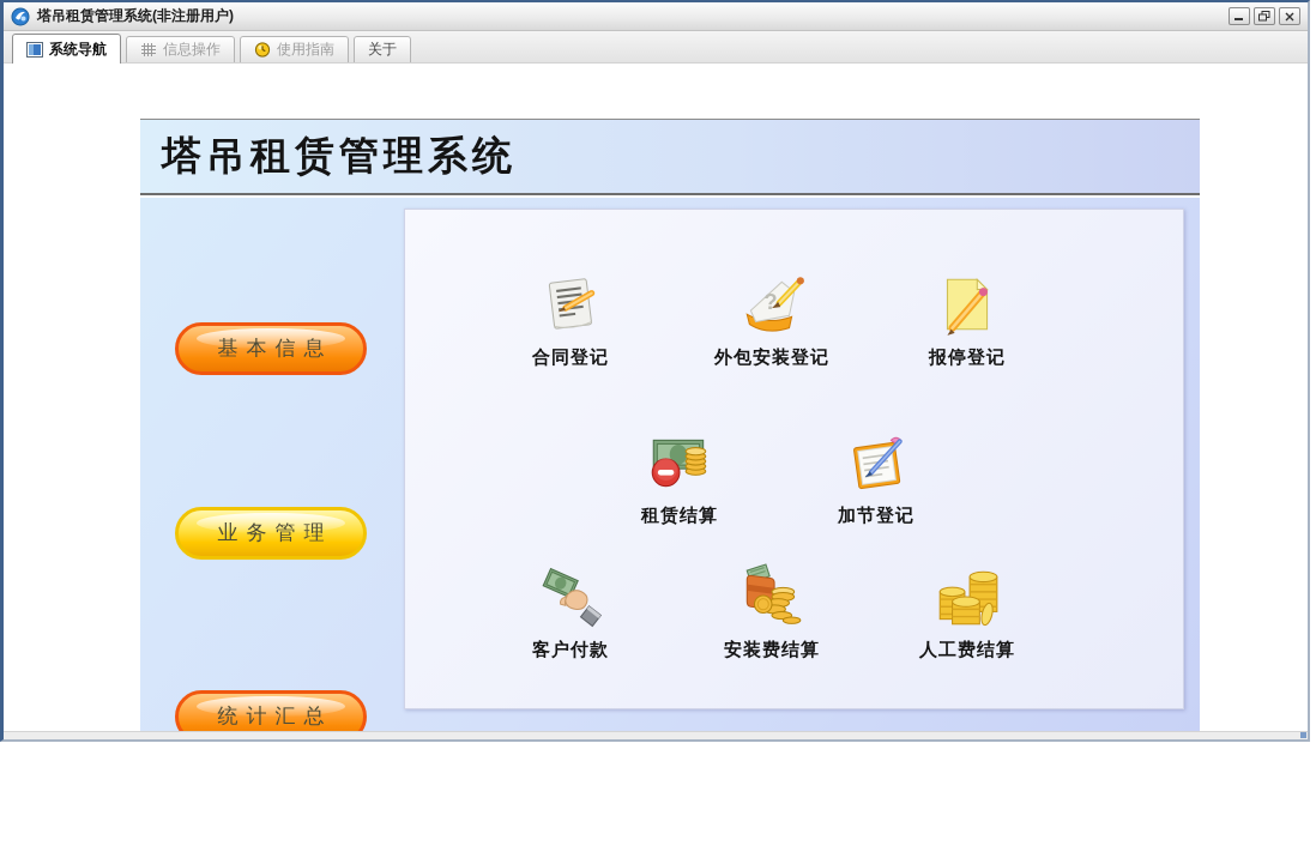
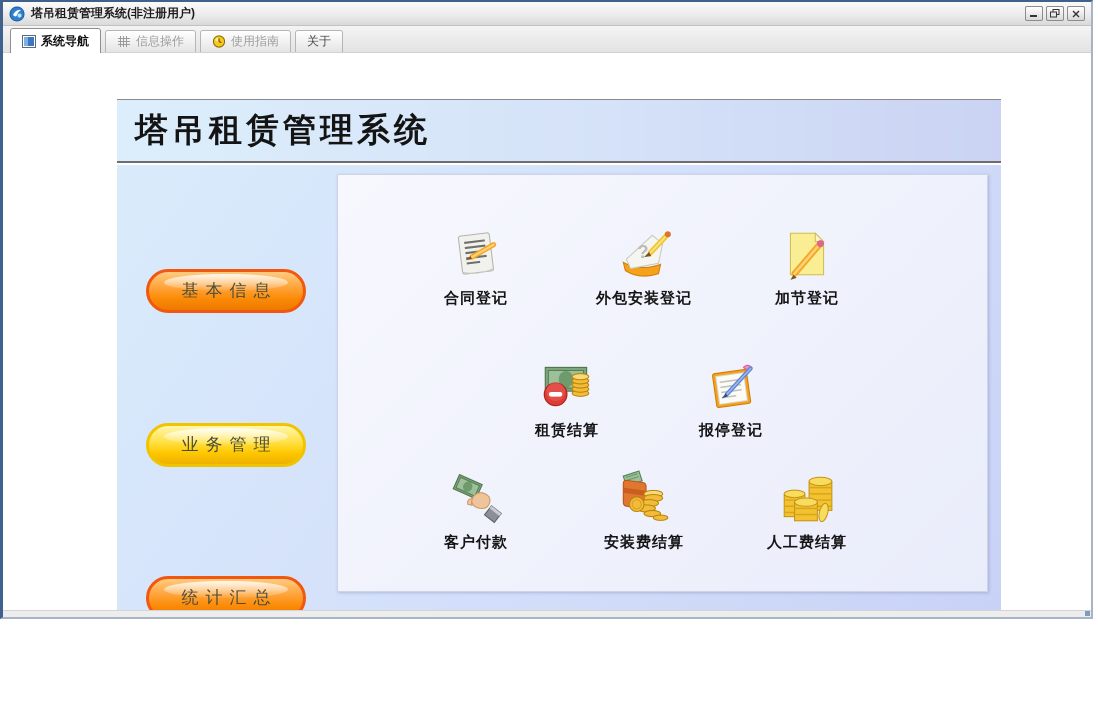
  塔吊租赁管理系统(非注册用户)
  系统导航
  信息操作
  使用指南
  关于
  塔吊租赁管理系统
  基本信息
  业务管理
  统计汇总
  合同登记
  ?
  外包安装登记
- 报停登记
+ 加节登记
  租赁结算
- 加节登记
+ 报停登记
  客户付款
  安装费结算
  人工费结算
